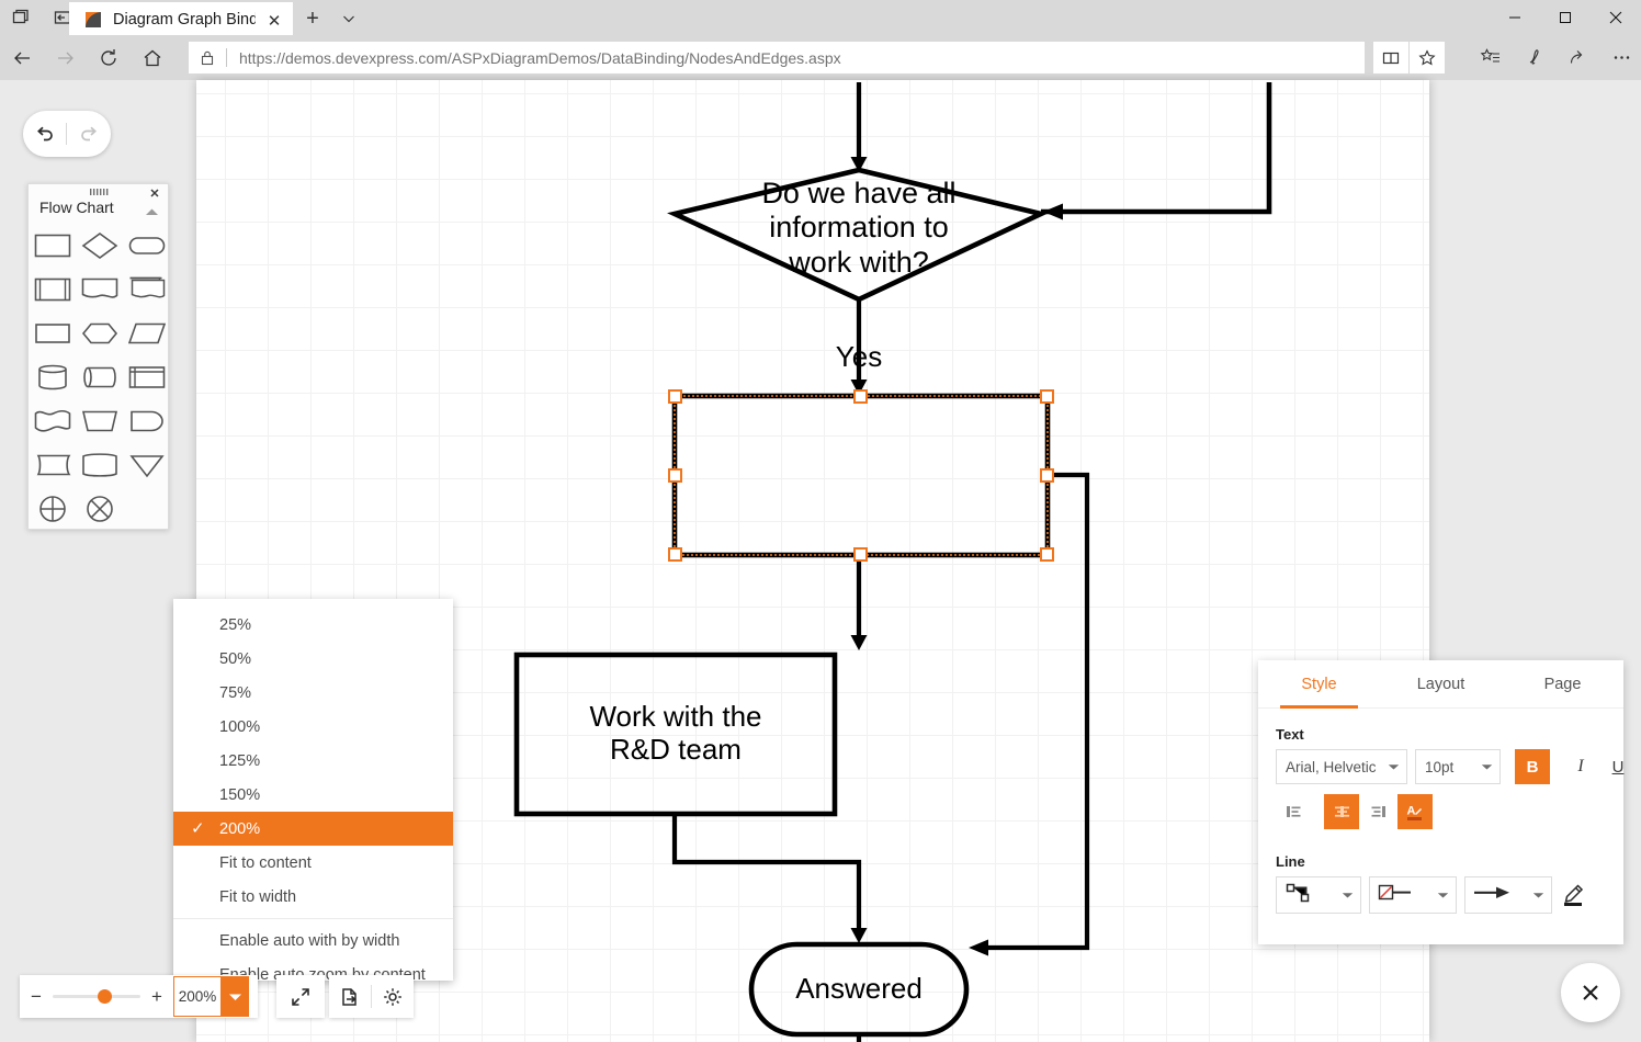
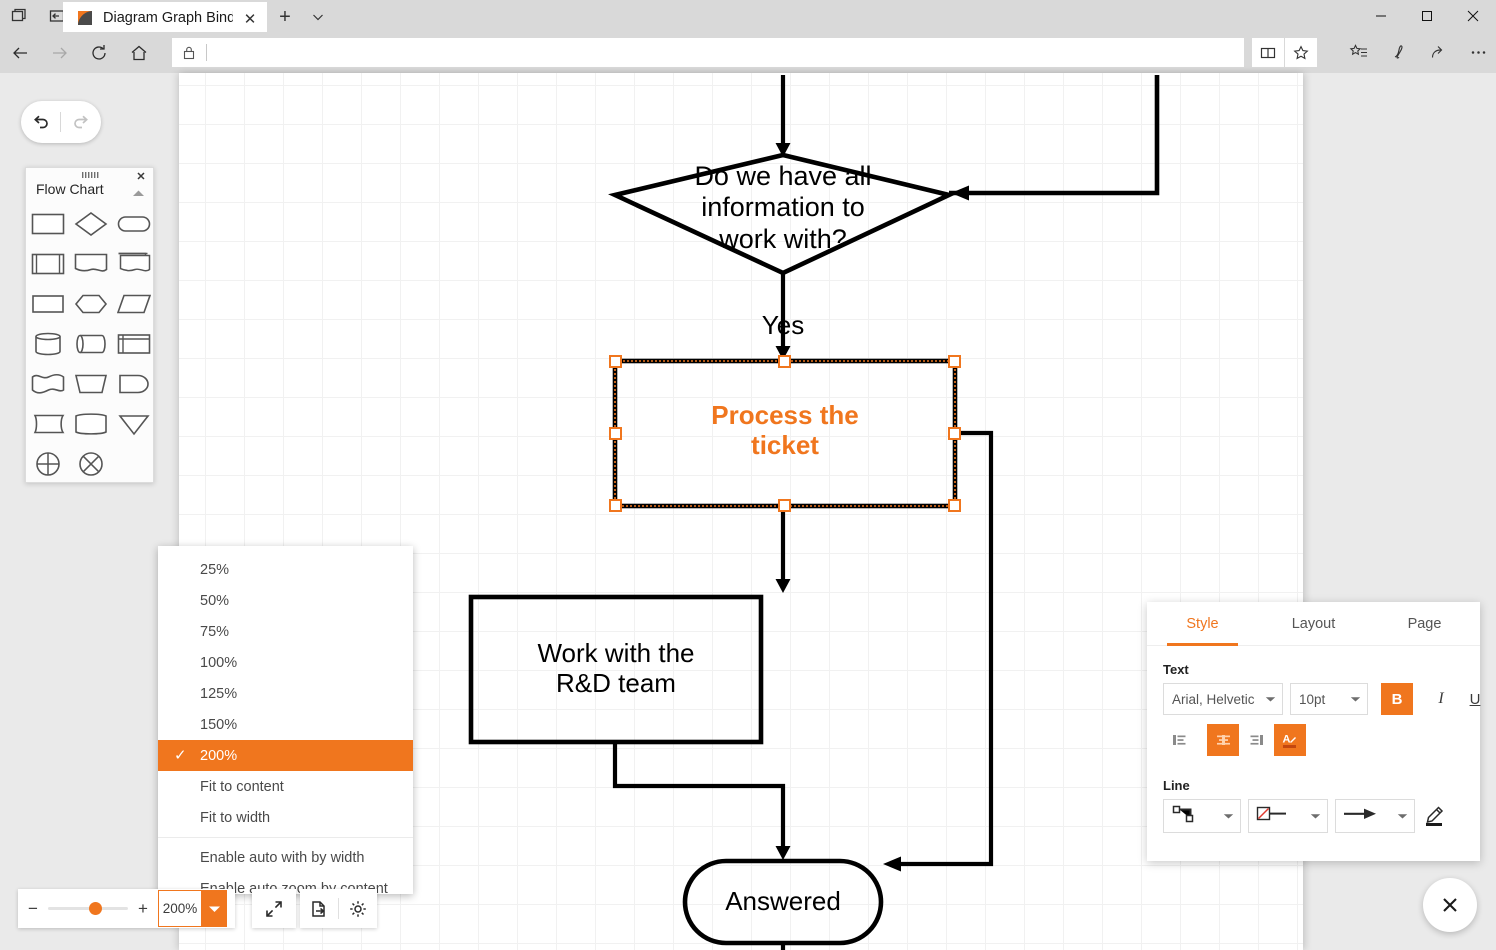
  Diagram Graph Bind
  ✕
  +
- https://demos.devexpress.com/ASPxDiagramDemos/DataBinding/NodesAndEdges.aspx
  Do we have all
  information to
  work with?
+ Process the
+ ticket
  Work with the
  R&D team
  Answered
  Yes
  ✕
  Flow Chart
  25%
  50%
  75%
  100%
  125%
  150%
  ✓
  200%
  Fit to content
  Fit to width
  Enable auto with by width
  −
  +
  200%
  Style
  Layout
  Page
  Text
  Arial, Helvetic
  10pt
  B
  I
  U
  A
  Line
